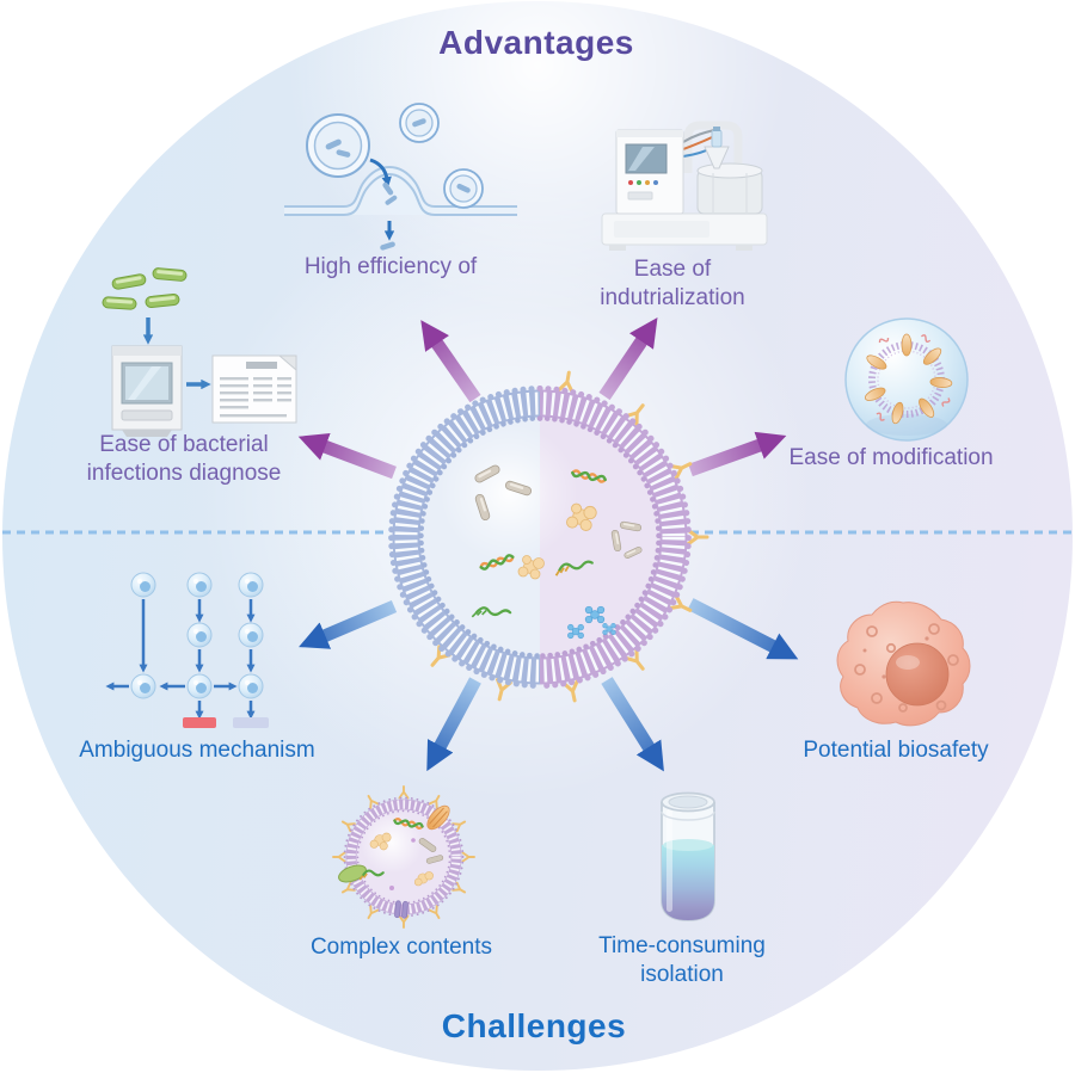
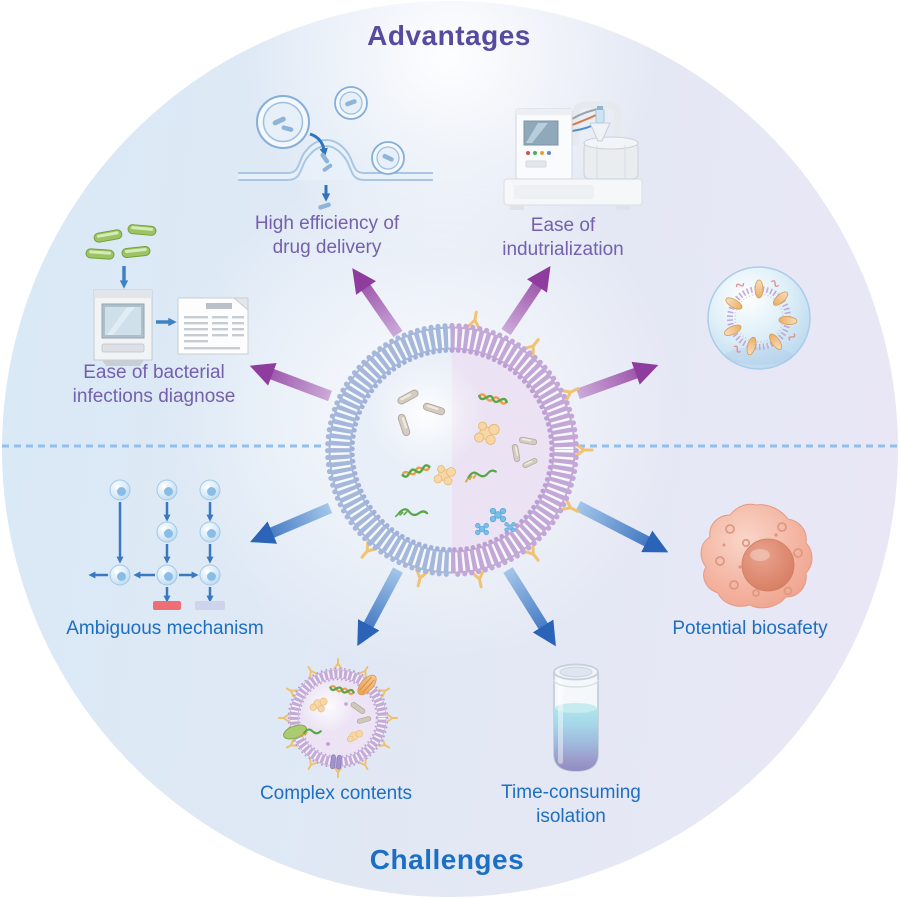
  Advantages
  Challenges
  High efficiency of
+ drug delivery
  Ease of
  indutrialization
  Ease of bacterial
  infections diagnose
- Ease of modification
  Ambiguous mechanism
  Potential biosafety
  Complex contents
  Time-consuming
  isolation
